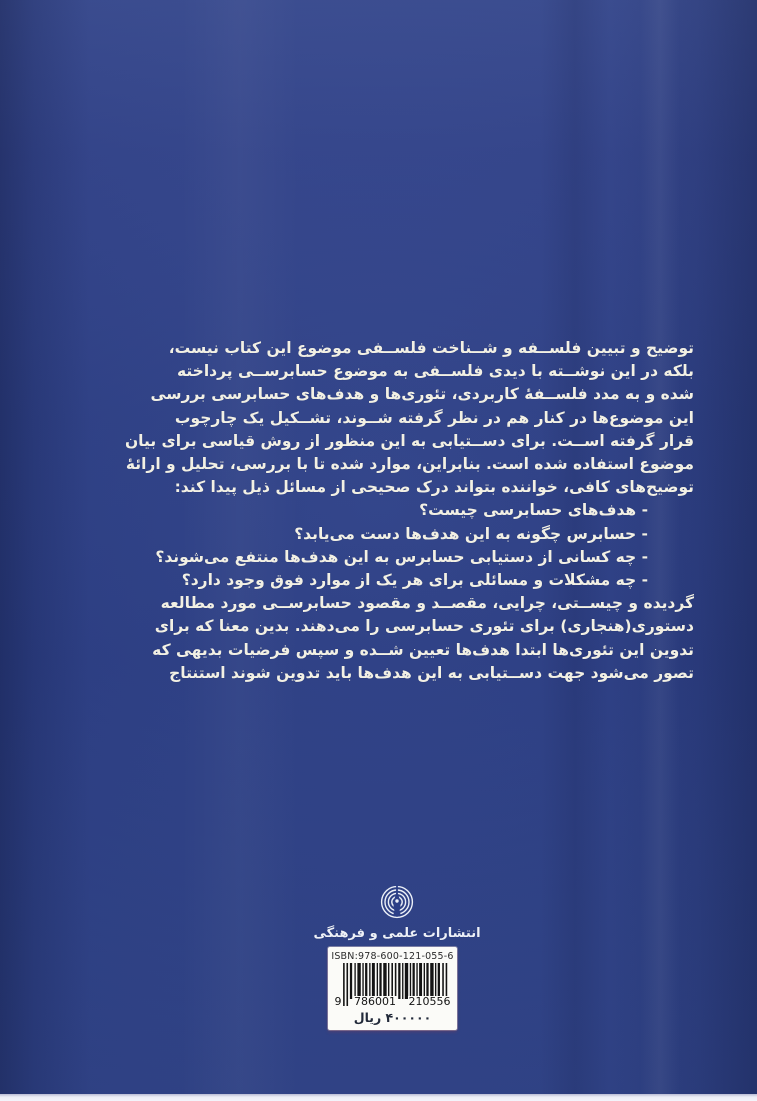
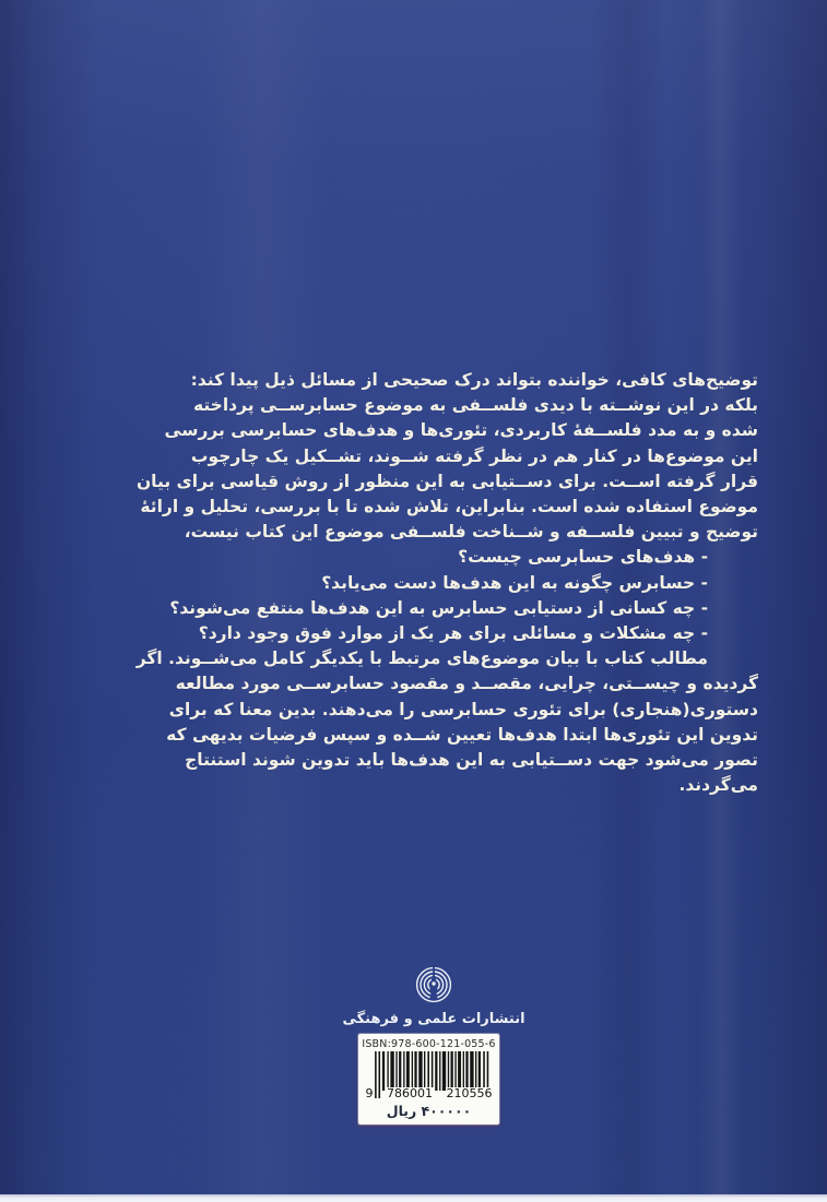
- توضیح و تبیین فلســفه و شــناخت فلســفی موضوع این کتاب نیست،
+ توضیح‌های کافی، خواننده بتواند درک صحیحی از مسائل ذیل پیدا کند:
  بلکه در این نوشــته با دیدی فلســفی به موضوع حسابرســی پرداخته
  شده و به مدد فلســفهٔ کاربردی، تئوری‌ها و هدف‌های حسابرسی بررسی
  این موضوع‌ها در کنار هم در نظر گرفته شــوند، تشــکیل یک چارچوب
  قرار گرفته اســت. برای دســتیابی به این منظور از روش قیاسی برای بیان
- موضوع استفاده شده است. بنابراین، موارد شده تا با بررسی، تحلیل و ارائهٔ
+ موضوع استفاده شده است. بنابراین، تلاش شده تا با بررسی، تحلیل و ارائهٔ
- توضیح‌های کافی، خواننده بتواند درک صحیحی از مسائل ذیل پیدا کند:
+ توضیح و تبیین فلســفه و شــناخت فلســفی موضوع این کتاب نیست،
  - هدف‌های حسابرسی چیست؟
  - حسابرس چگونه به این هدف‌ها دست می‌یابد؟
  - چه کسانی از دستیابی حسابرس به این هدف‌ها منتفع می‌شوند؟
  - چه مشکلات و مسائلی برای هر یک از موارد فوق وجود دارد؟
+ مطالب کتاب با بیان موضوع‌های مرتبط با یکدیگر کامل می‌شــوند. اگر
  گردیده و چیســتی، چرایی، مقصــد و مقصود حسابرســی مورد مطالعه
  دستوری(هنجاری) برای تئوری حسابرسی را می‌دهند. بدین معنا که برای
  تدوین این تئوری‌ها ابتدا هدف‌ها تعیین شــده و سپس فرضیات بدیهی که
  تصور می‌شود جهت دســتیابی به این هدف‌ها باید تدوین شوند استنتاج
+ می‌گردند.
  انتشارات علمی و فرهنگی
  ISBN:978-600-121-055-6
  9
  786001
  210556
  ۴۰۰۰۰۰ ریال
